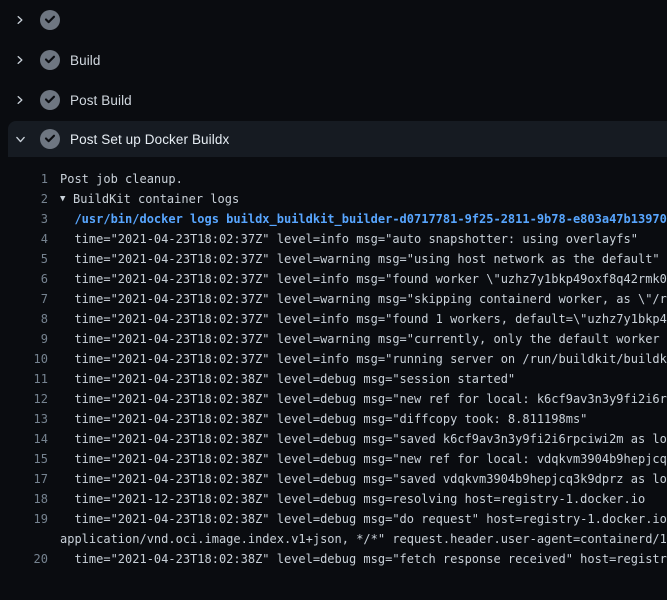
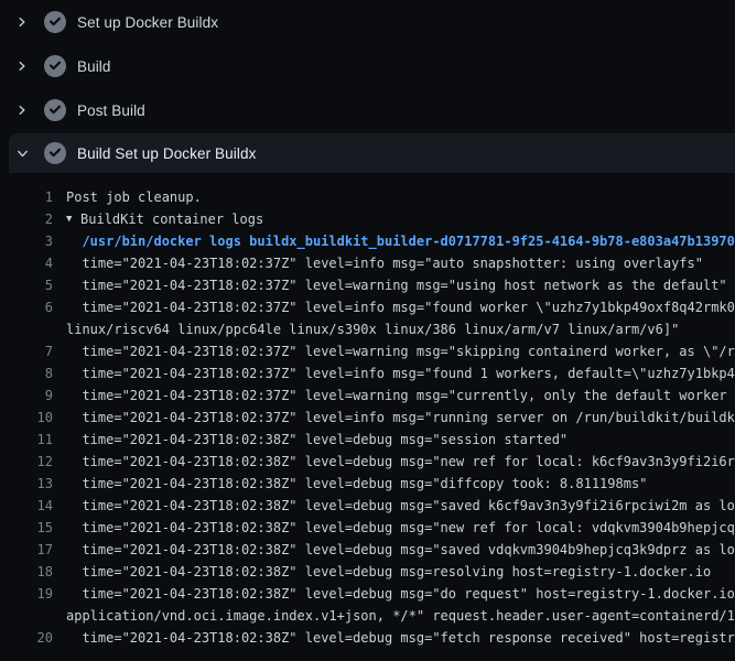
+ Set up Docker Buildx
  Build
  Post Build
- Post Set up Docker Buildx
+ Build Set up Docker Buildx
  1
  Post job cleanup.
  2
  ▼
  BuildKit container logs
  3
- /usr/bin/docker logs buildx_buildkit_builder-d0717781-9f25-2811-9b78-e803a47b13970
+ /usr/bin/docker logs buildx_buildkit_builder-d0717781-9f25-4164-9b78-e803a47b13970
  4
  time="2021-04-23T18:02:37Z" level=info msg="auto snapshotter: using overlayfs"
  5
  time="2021-04-23T18:02:37Z" level=warning msg="using host network as the default"
  6
  time="2021-04-23T18:02:37Z" level=info msg="found worker \"uzhz7y1bkp49oxf8q42rmk0
+ linux/riscv64 linux/ppc64le linux/s390x linux/386 linux/arm/v7 linux/arm/v6]"
  7
  time="2021-04-23T18:02:37Z" level=warning msg="skipping containerd worker, as \"/r
  8
  time="2021-04-23T18:02:37Z" level=info msg="found 1 workers, default=\"uzhz7y1bkp4
  9
  time="2021-04-23T18:02:37Z" level=warning msg="currently, only the default worker
  10
  time="2021-04-23T18:02:37Z" level=info msg="running server on /run/buildkit/buildk
  11
  time="2021-04-23T18:02:38Z" level=debug msg="session started"
  12
  time="2021-04-23T18:02:38Z" level=debug msg="new ref for local: k6cf9av3n3y9fi2i6r
  13
  time="2021-04-23T18:02:38Z" level=debug msg="diffcopy took: 8.811198ms"
  14
  time="2021-04-23T18:02:38Z" level=debug msg="saved k6cf9av3n3y9fi2i6rpciwi2m as lo
  15
  time="2021-04-23T18:02:38Z" level=debug msg="new ref for local: vdqkvm3904b9hepjcq
  17
  time="2021-04-23T18:02:38Z" level=debug msg="saved vdqkvm3904b9hepjcq3k9dprz as lo
  18
- time="2021-12-23T18:02:38Z" level=debug msg=resolving host=registry-1.docker.io
+ time="2021-04-23T18:02:38Z" level=debug msg=resolving host=registry-1.docker.io
  19
  time="2021-04-23T18:02:38Z" level=debug msg="do request" host=registry-1.docker.io
  application/vnd.oci.image.index.v1+json, */*" request.header.user-agent=containerd/1
  20
  time="2021-04-23T18:02:38Z" level=debug msg="fetch response received" host=registr
